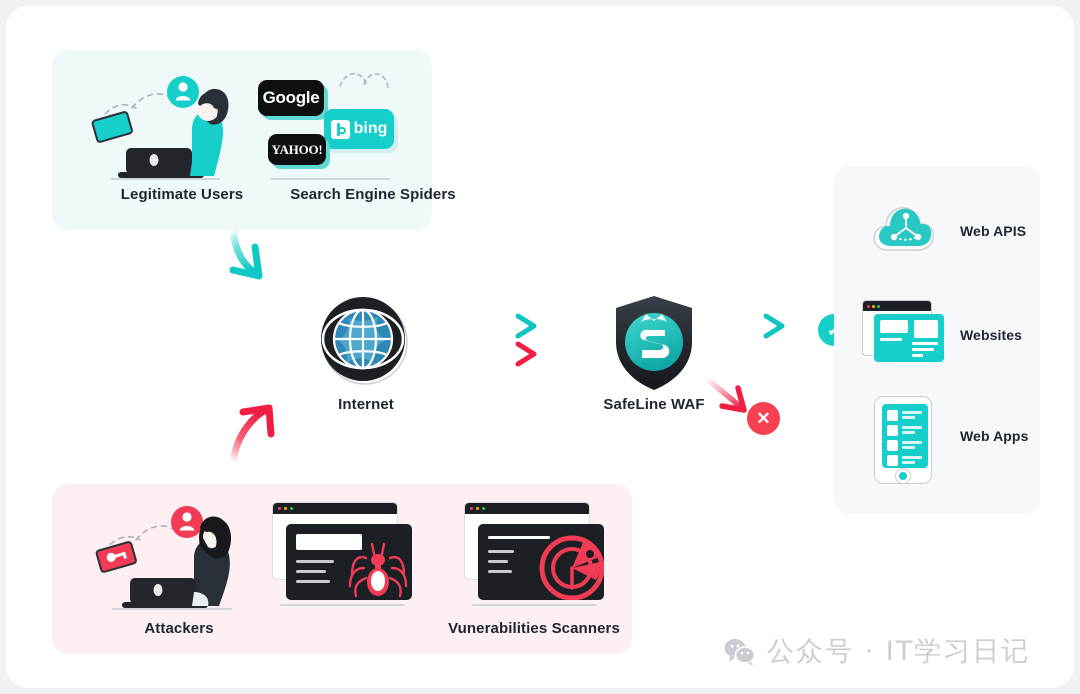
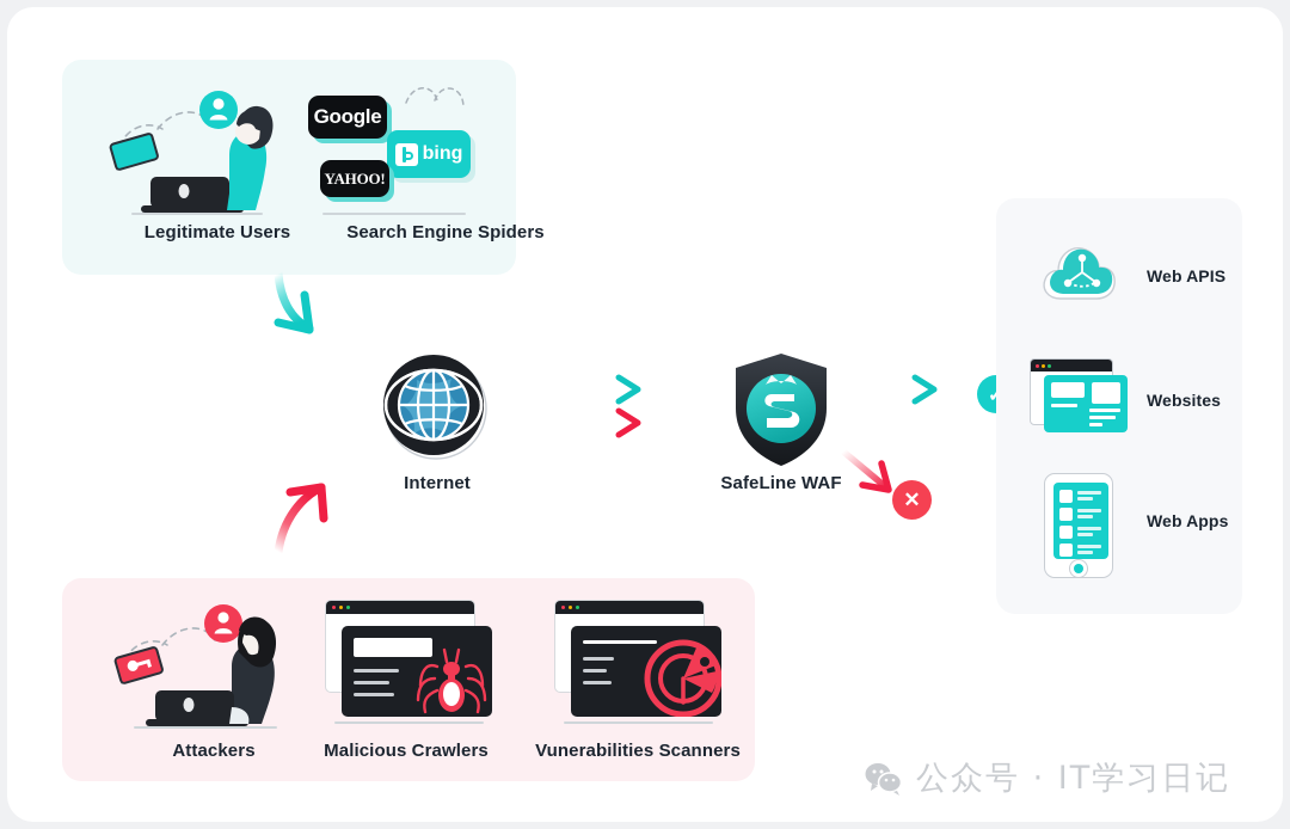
  Google
  bing
  YAHOO!
  Legitimate Users
  Search Engine Spiders
  Attackers
+ Malicious Crawlers
  Vunerabilities Scanners
  Internet
  SafeLine WAF
  ✕
  Web APIS
  Websites
  Web Apps
  公众号 · IT学习日记
